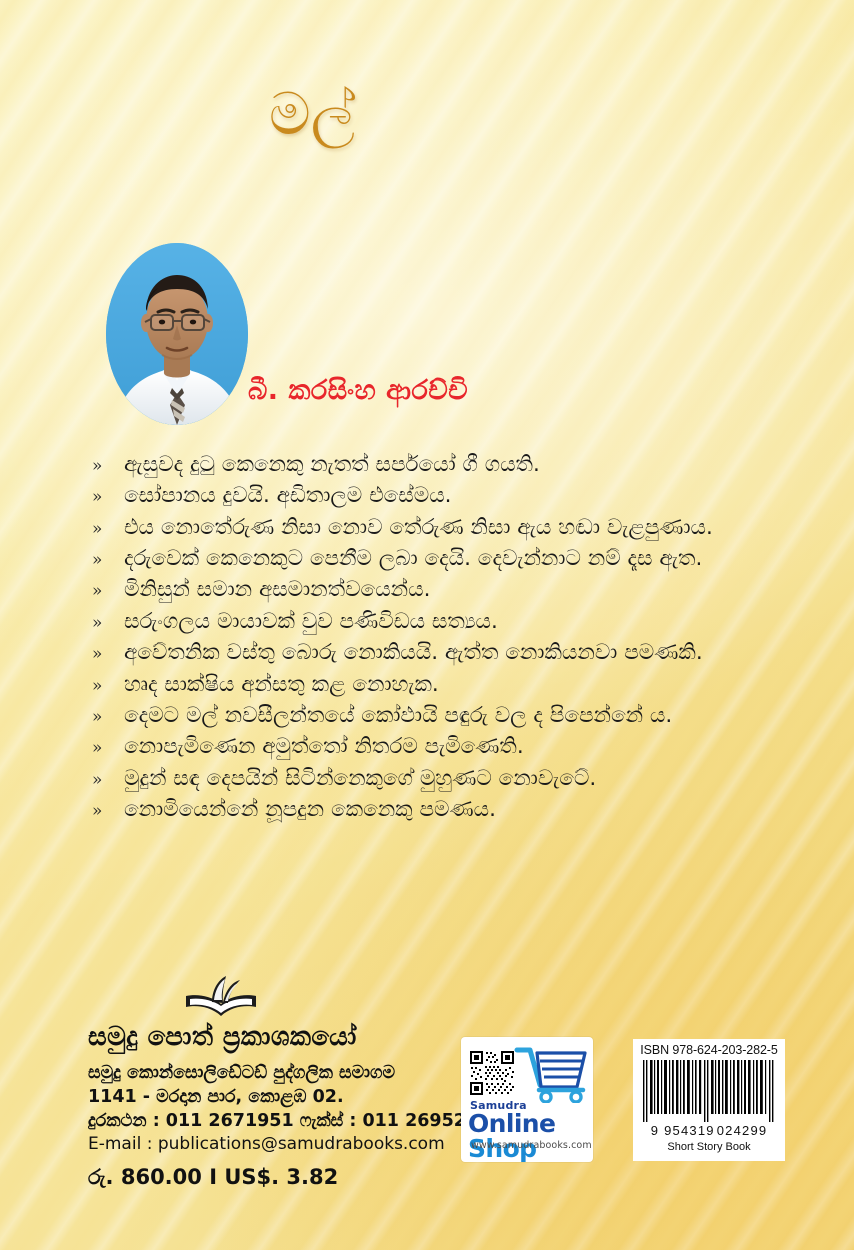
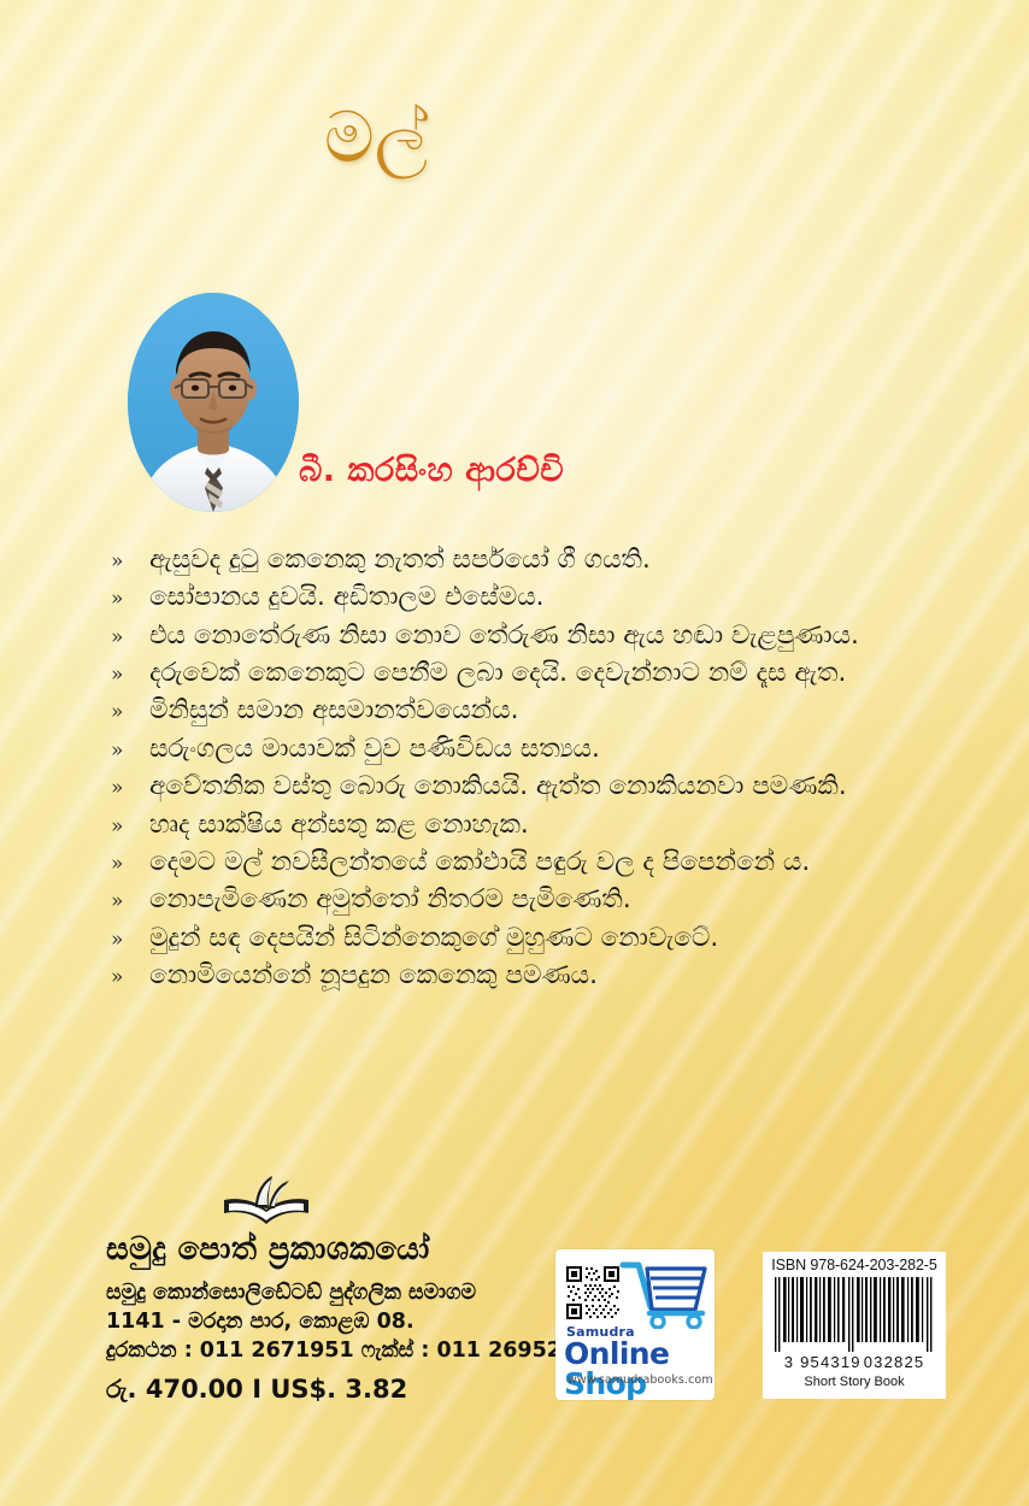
  මල්
  බී. කරසිංහ ආරච්චි
  »
  ඇසුවද දුටු කෙනෙකු නැතත් සර්පයෝ ගී ගයති.
  »
  සෝපානය දුවයි. අඩිතාලම එසේමය.
  »
  එය නොතේරුණ නිසා නොව තේරුණ නිසා ඇය හඬා වැළපුණාය.
  »
  දරුවෙක් කෙනෙකුට පෙනීම ලබා දෙයි. දෙවැන්නාට නම් දෑස ඇත.
  »
  මිනිසුන් සමාන අසමානත්වයෙන්ය.
  »
  සරුංගලය මායාවක් වුව පණිවිඩය සත්‍යය.
  »
  අවේතනික වස්තු බොරු නොකියයි. ඇත්ත නොකියනවා පමණකි.
  »
  හෘද සාක්ෂිය අන්සතු කළ නොහැක.
  »
  දෙමට මල් නවසීලන්තයේ කෝඵායි පඳුරු වල ද පිපෙන්නේ ය.
  »
  නොපැමිණෙන අමුත්තෝ නිතරම පැමිණෙති.
  »
  මුදුන් සඳ දෙපයින් සිටින්නෙකුගේ මුහුණට නොවැටේ.
  »
  නොමියෙන්නේ නූපදුන කෙනෙකු පමණය.
  සමුදු පොත් ප්‍රකාශකයෝ
  සමුදු කොන්සොලිඩේටඩ් පුද්ගලික සමාගම
- 1141 - මරදාන පාර, කොළඹ 02.
+ 1141 - මරදාන පාර, කොළඹ 08.
  දුරකථන : 011 2671951 ෆැක්ස් : 011 26952
- E-mail : publications@samudrabooks.com
- රු. 860.00 I US$. 3.82
+ රු. 470.00 I US$. 3.82
  Samudra
  Online Shop
  www.samudrabooks.com
  ISBN 978-624-203-282-5
- 9
+ 3
  954319
- 024299
+ 032825
  Short Story Book
